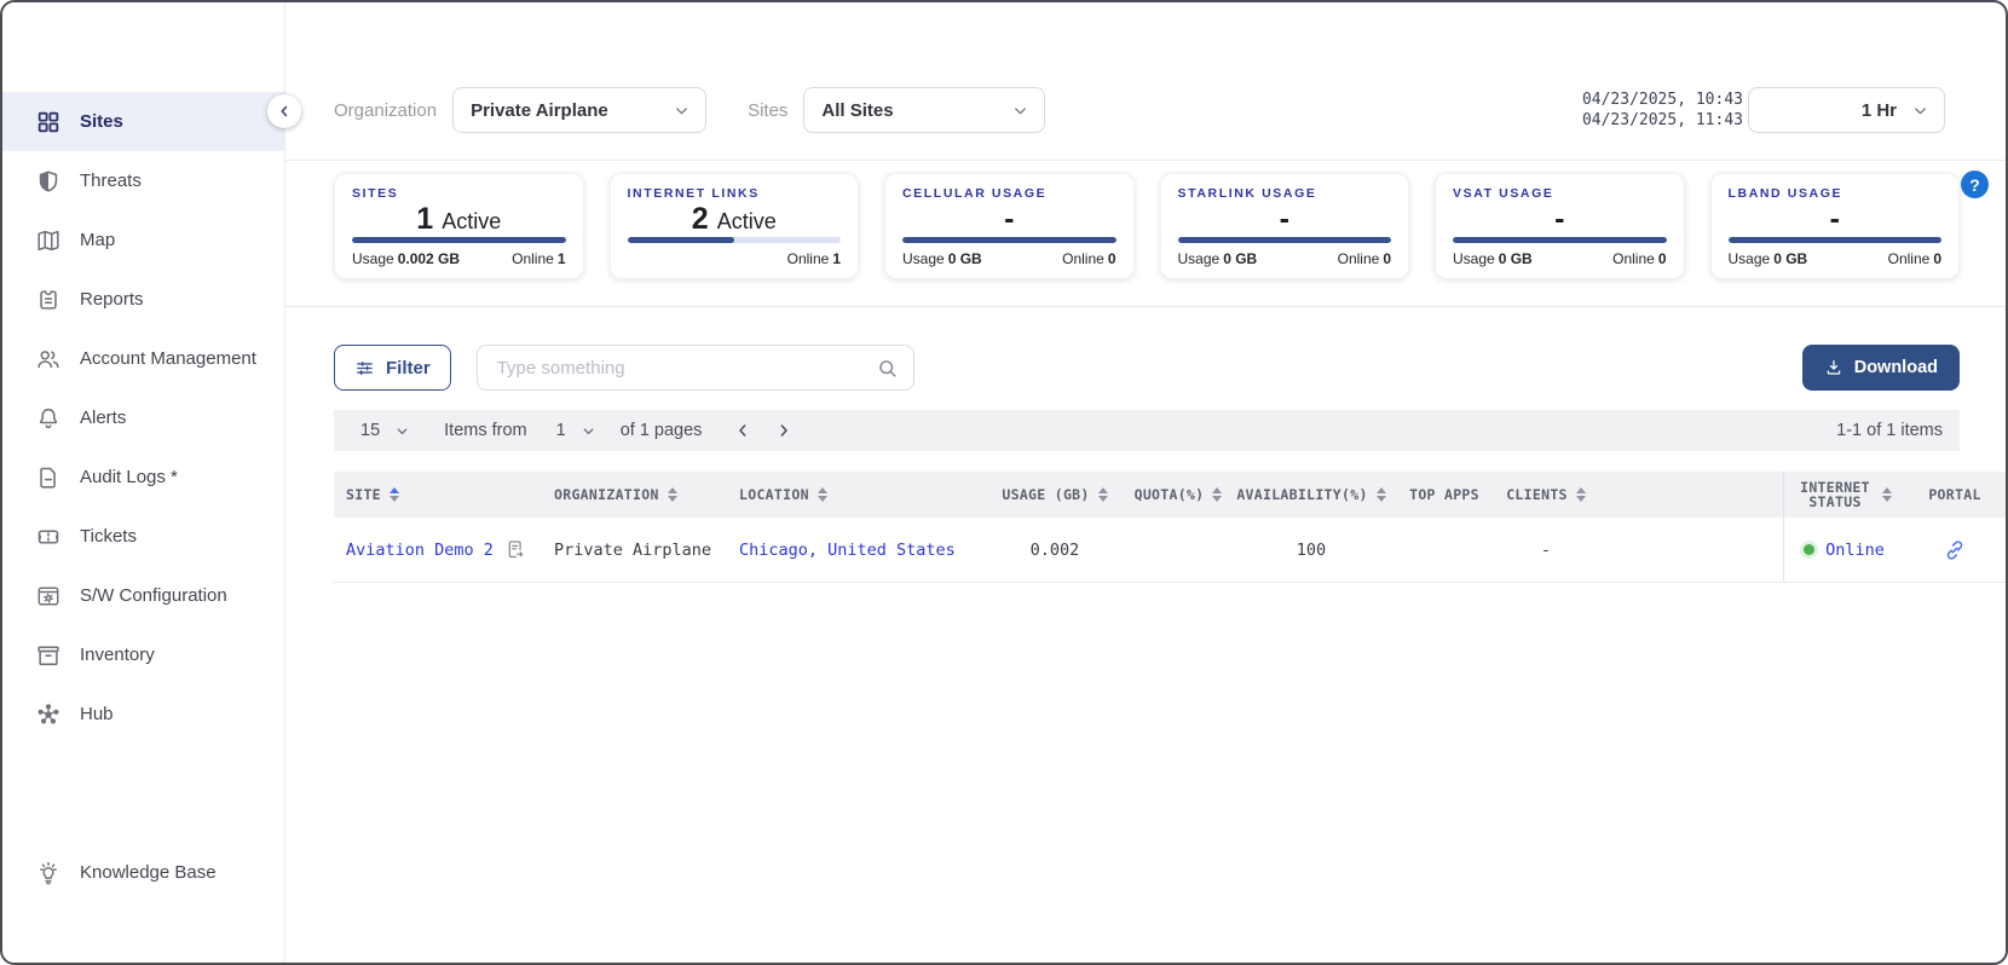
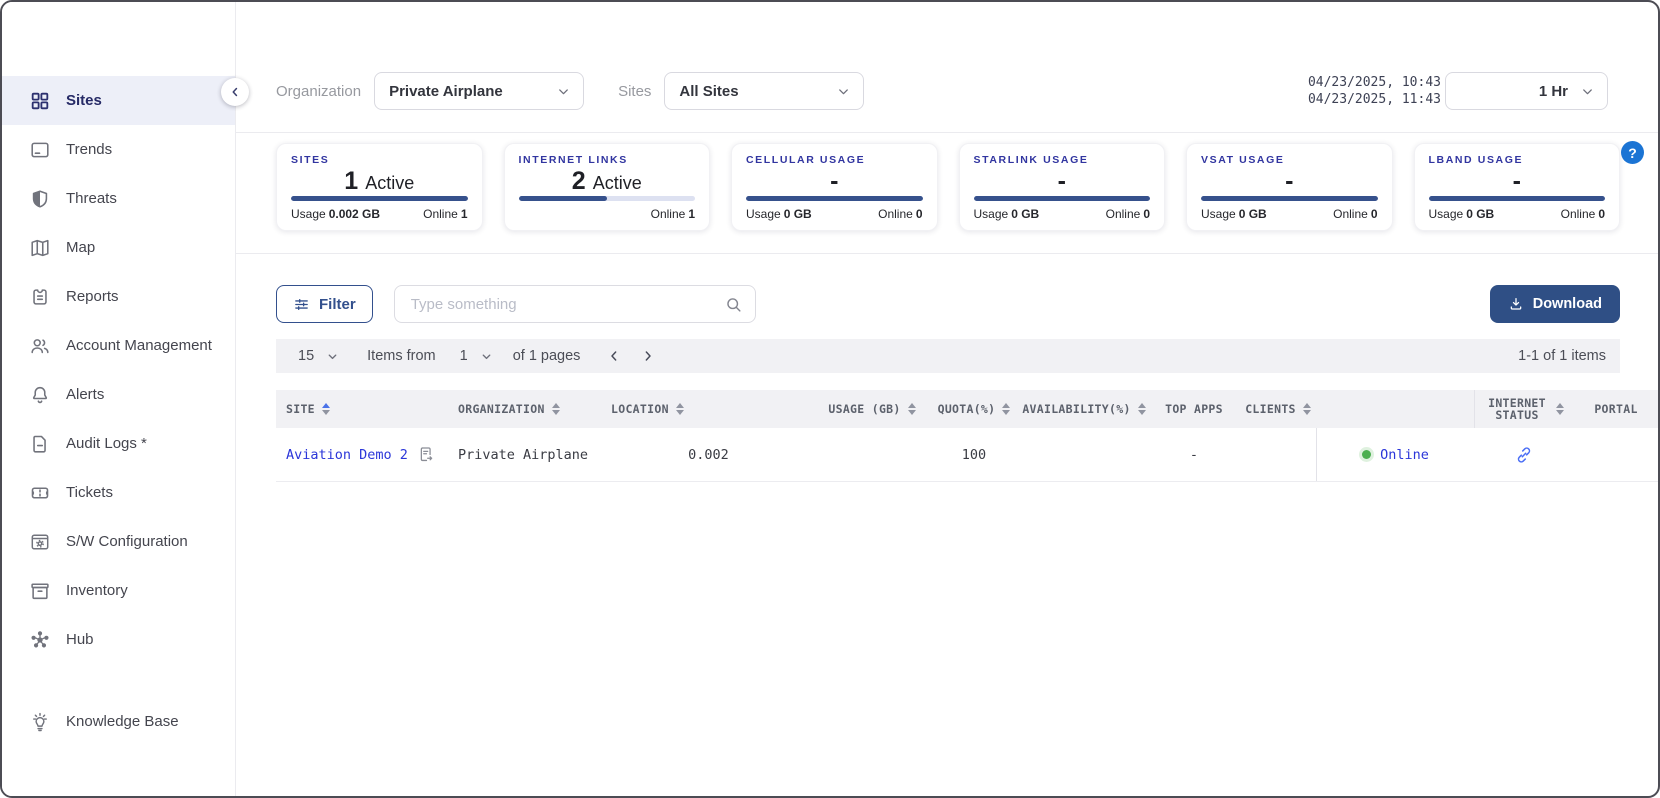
  Sites
+ Trends
  Threats
  Map
  Reports
  Account Management
  Alerts
  Audit Logs *
  Tickets
  S/W Configuration
  Inventory
  Hub
  Knowledge Base
  Organization
  Private Airplane
  Sites
  All Sites
  04/23/2025, 10:43
  04/23/2025, 11:43
  1 Hr
  SITES
  1 Active
  Usage 0.002 GB
  Online 1
  INTERNET LINKS
  2 Active
  Online 1
  CELLULAR USAGE
  -
  Usage 0 GB
  Online 0
  STARLINK USAGE
  -
  Usage 0 GB
  Online 0
  VSAT USAGE
  -
  Usage 0 GB
  Online 0
  LBAND USAGE
  -
  Usage 0 GB
  Online 0
  ?
  Filter
  Type something
  Download
  15
  Items from
  1
  of 1 pages
  1-1 of 1 items
  SITE
  ORGANIZATION
  LOCATION
  USAGE (GB)
  QUOTA(%)
  AVAILABILITY(%)
  TOP APPS
  CLIENTS
  INTERNET STATUS
  PORTAL
  Aviation Demo 2
  Private Airplane
- Chicago, United States
  0.002
  100
  -
  Online
